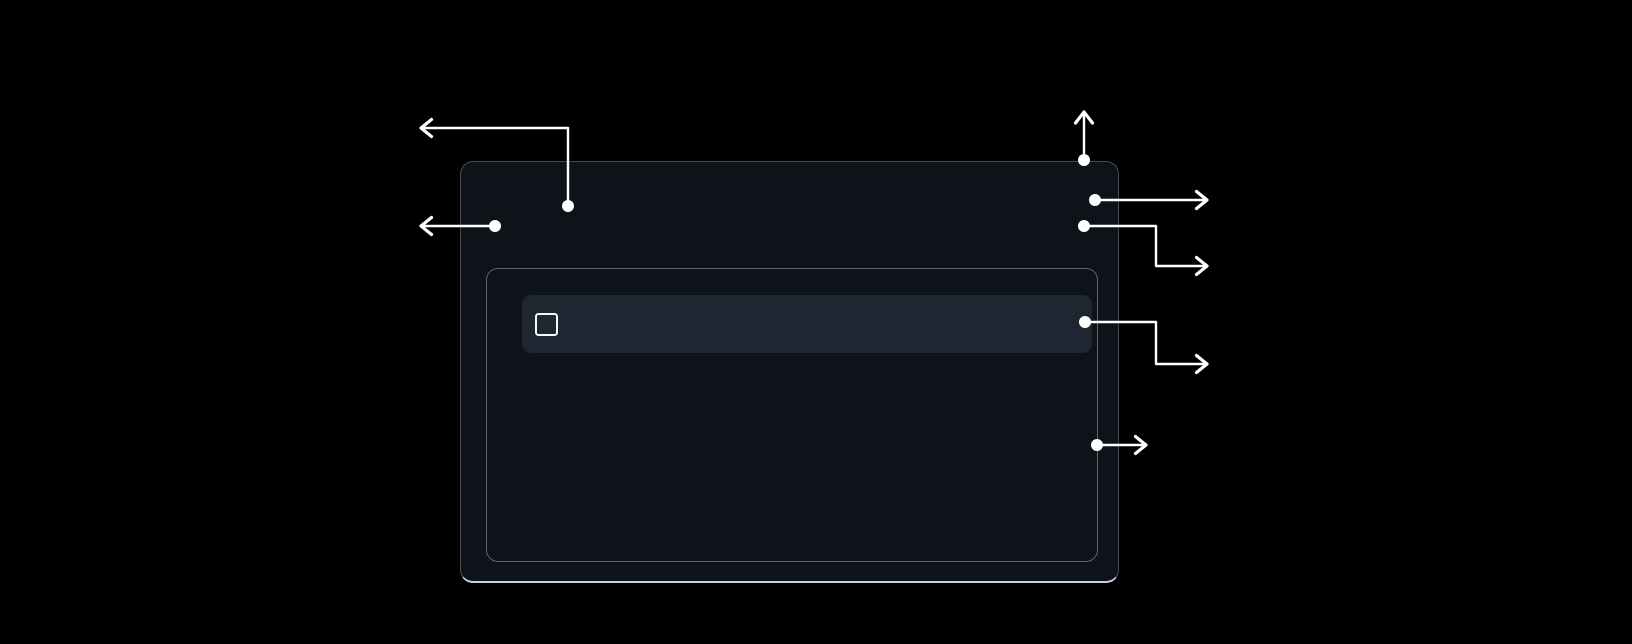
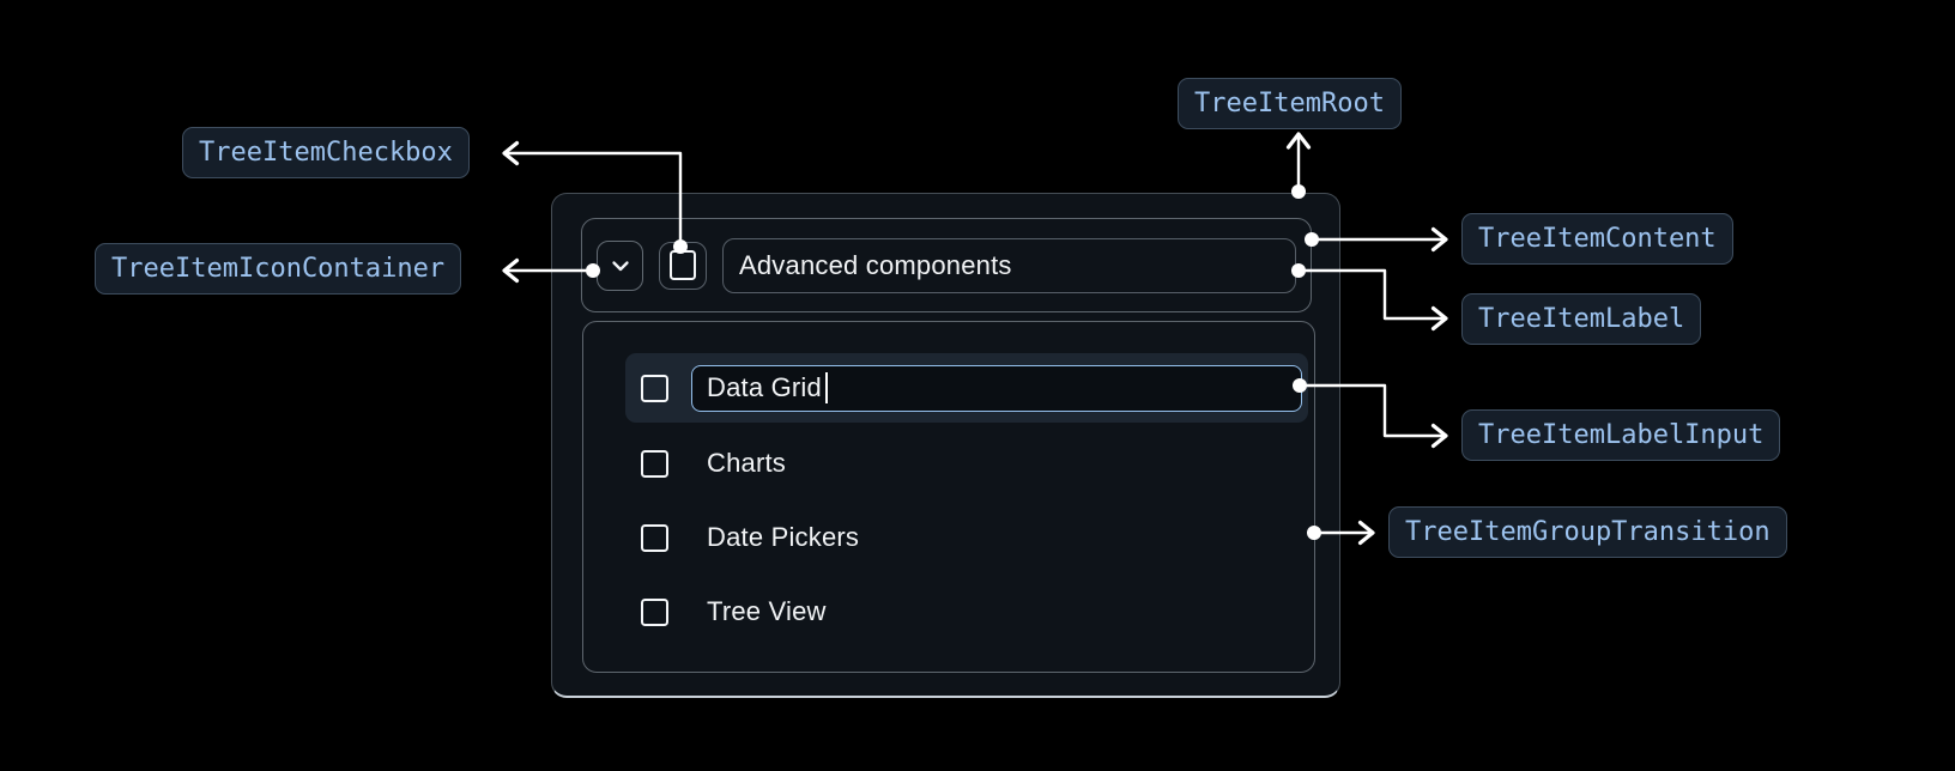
+ TreeItemRoot
+ TreeItemCheckbox
+ TreeItemIconContainer
+ TreeItemContent
+ TreeItemLabel
+ TreeItemLabelInput
+ TreeItemGroupTransition
+ Advanced components
+ Data Grid
+ Charts
+ Date Pickers
+ Tree View
